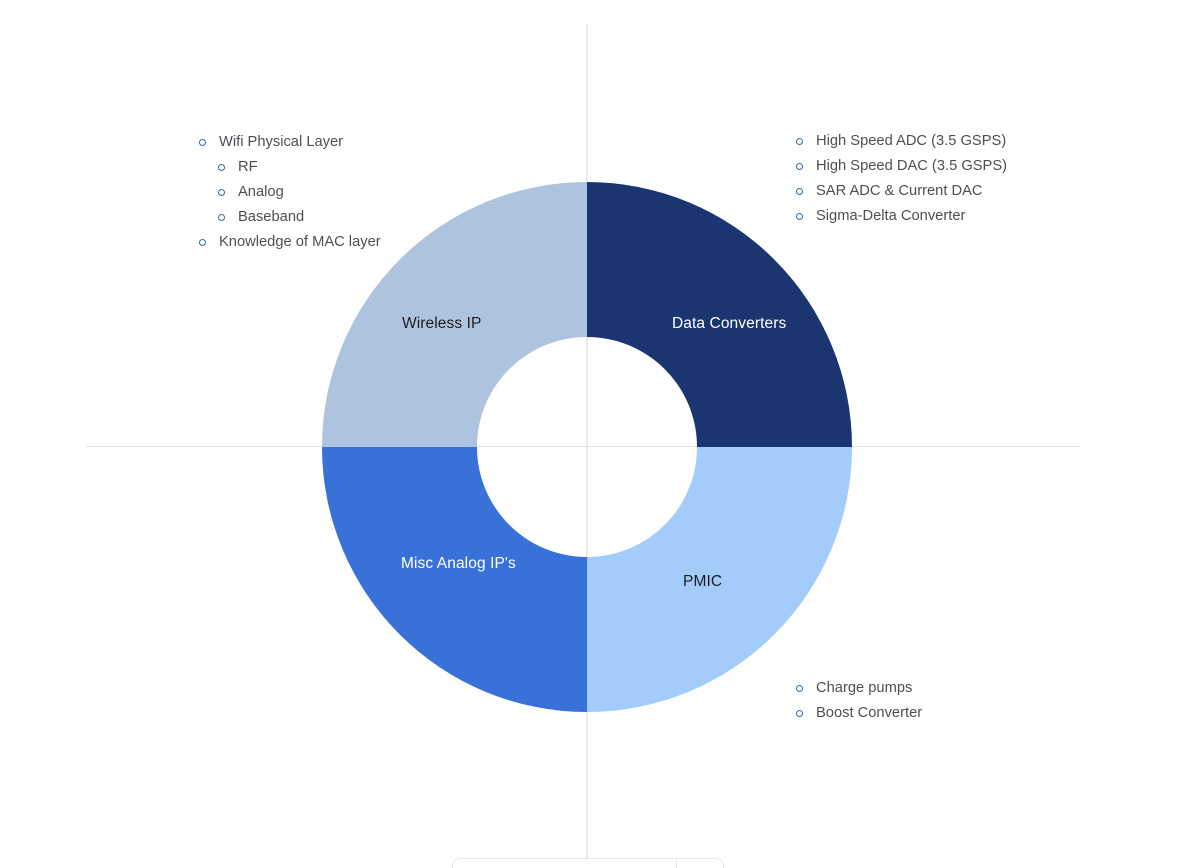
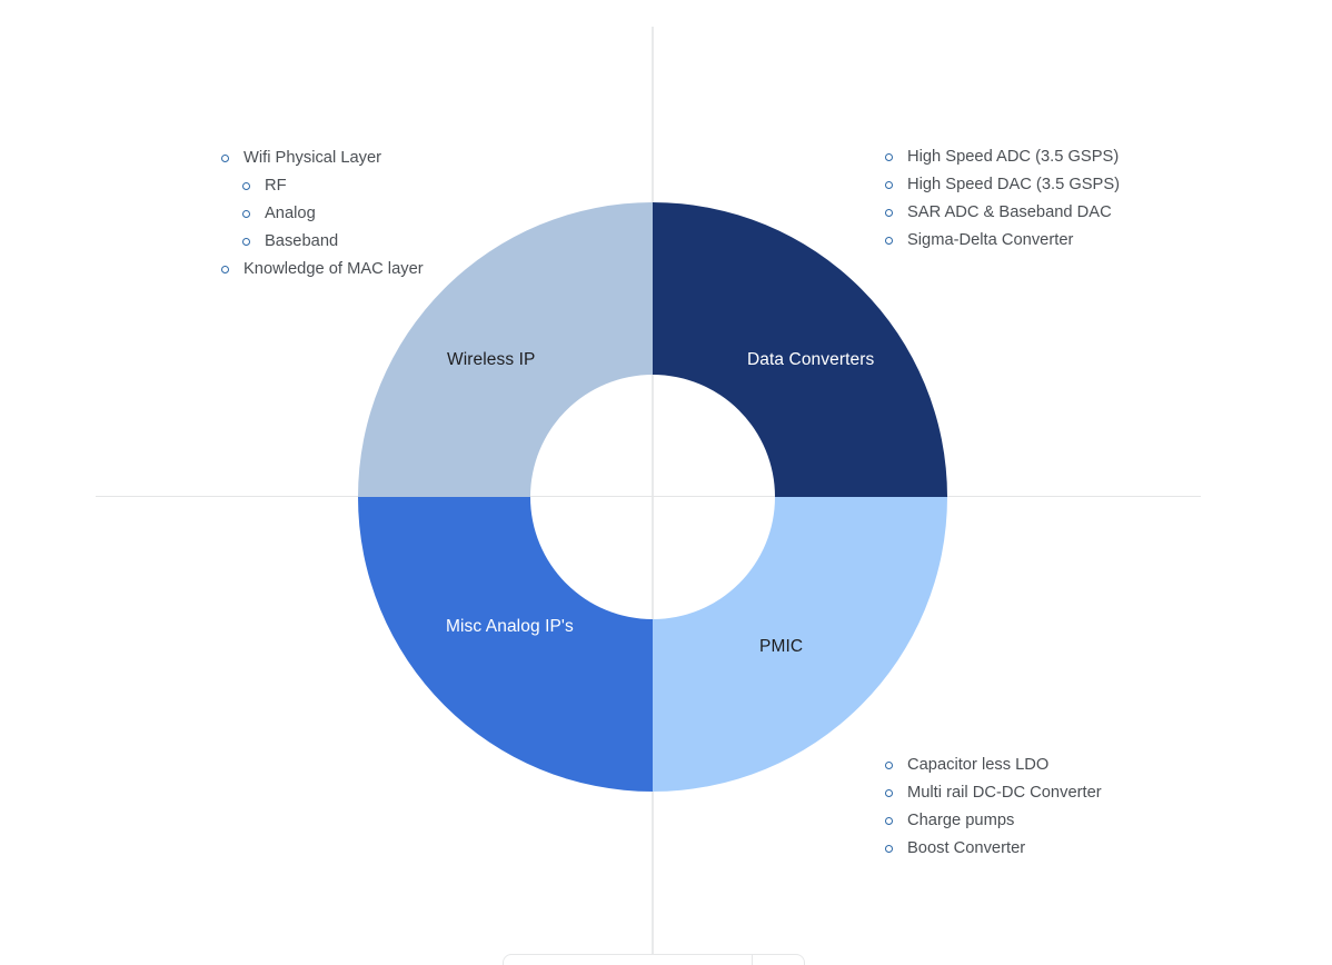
  Wireless IP
  Data Converters
  Misc Analog IP's
  PMIC
  Wifi Physical Layer
  RF
  Analog
  Baseband
  Knowledge of MAC layer
  High Speed ADC (3.5 GSPS)
  High Speed DAC (3.5 GSPS)
- SAR ADC & Current DAC
+ SAR ADC & Baseband DAC
  Sigma-Delta Converter
+ Capacitor less LDO
+ Multi rail DC-DC Converter
  Charge pumps
  Boost Converter
